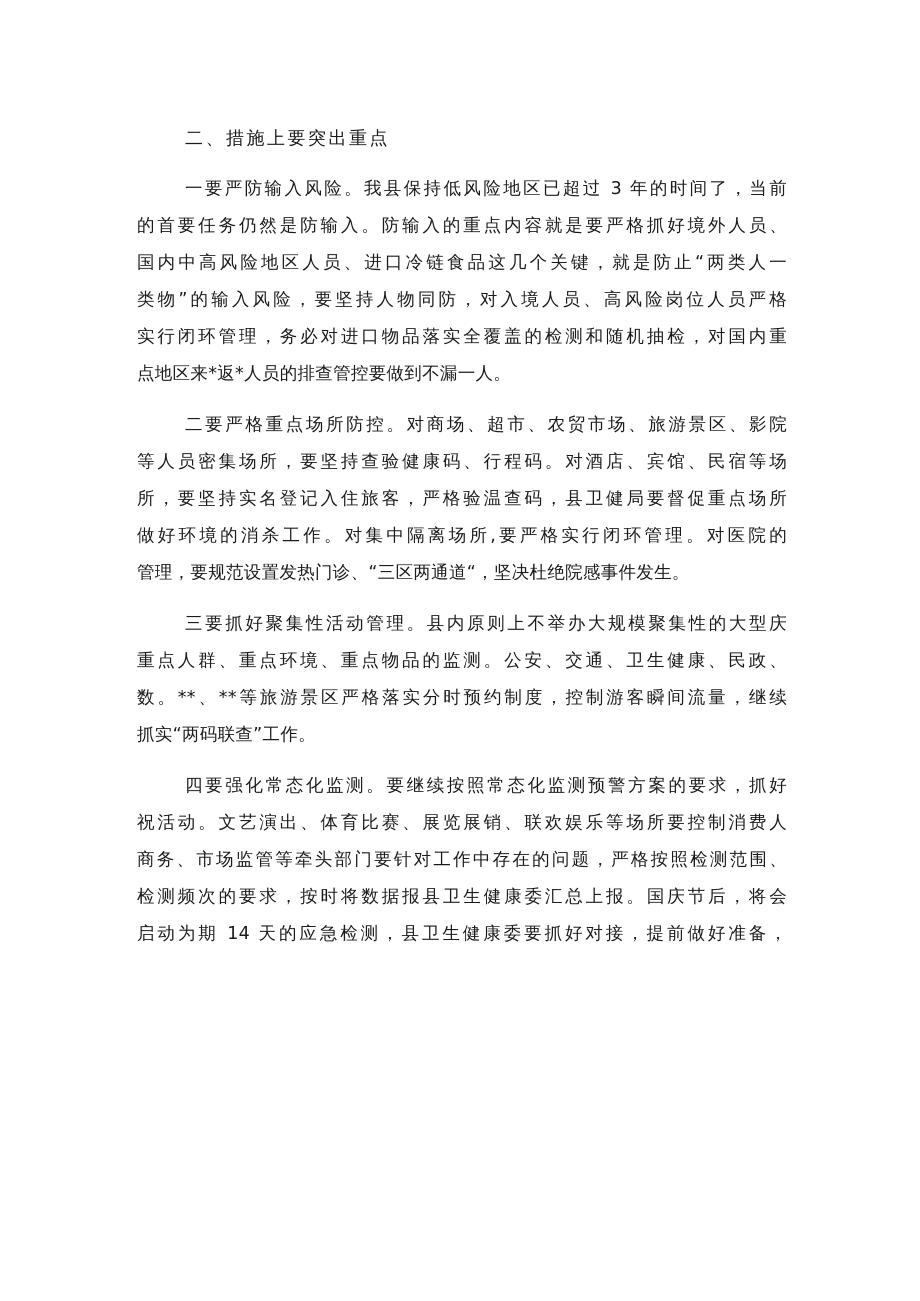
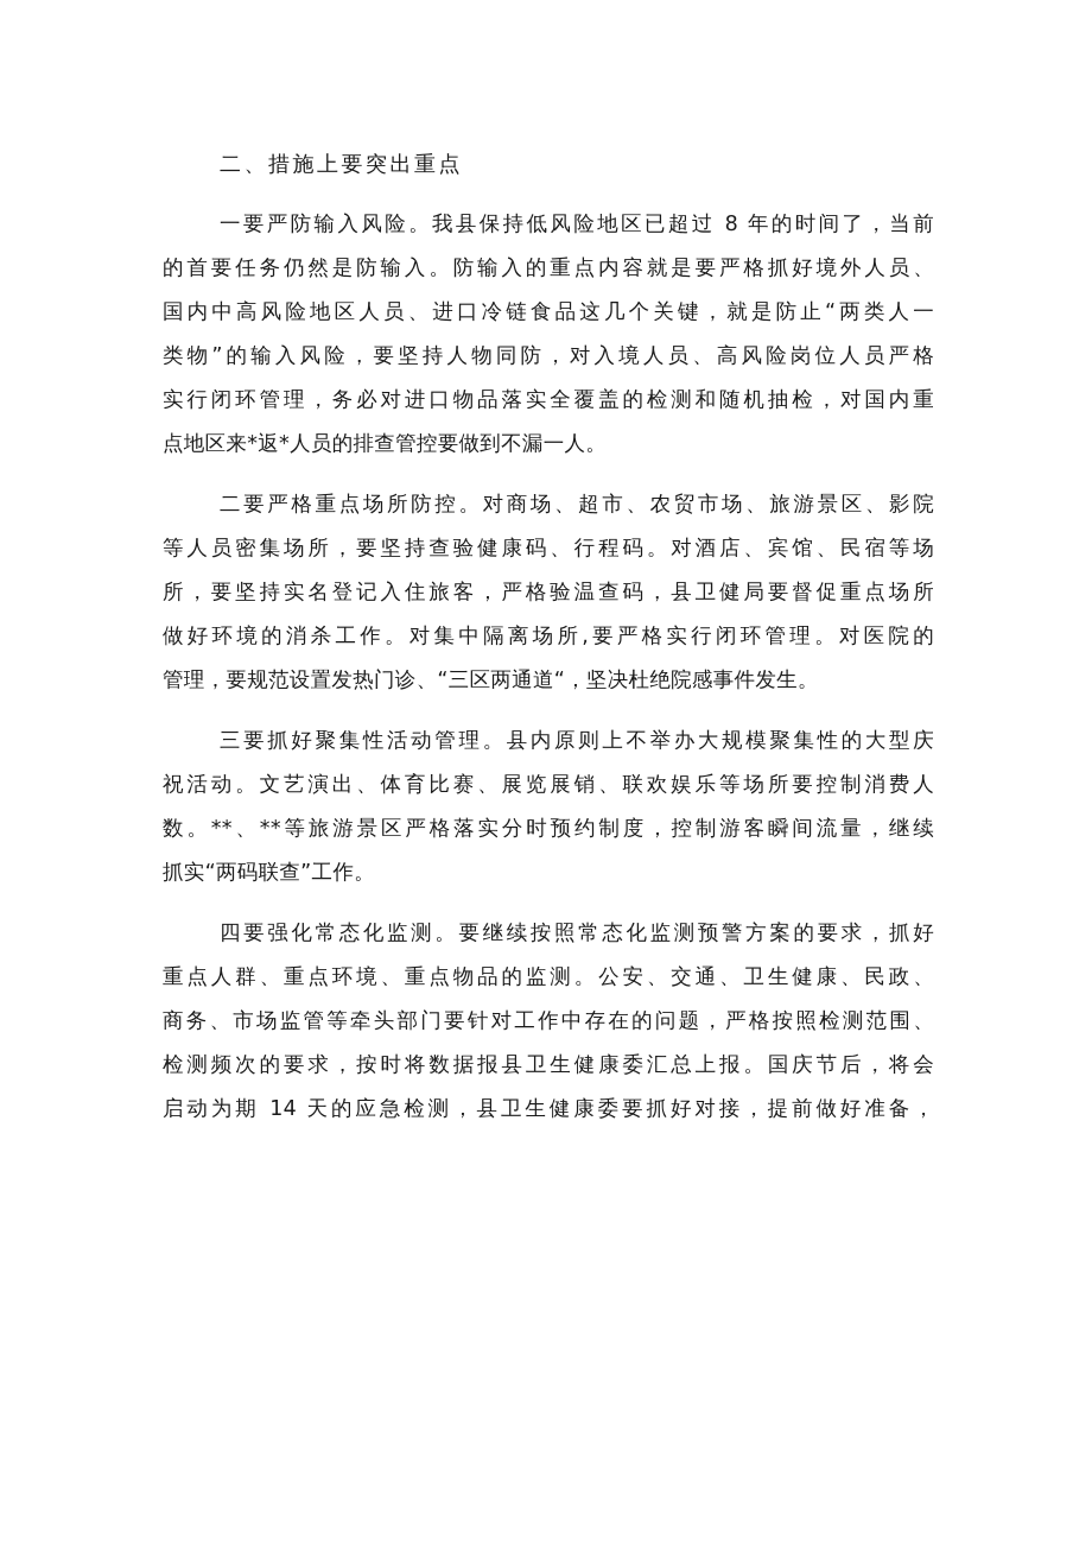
  二、措施上要突出重点
- 一要严防输入风险。我县保持低风险地区已超过 3 年的时间了，当前
+ 一要严防输入风险。我县保持低风险地区已超过 8 年的时间了，当前
  的首要任务仍然是防输入。防输入的重点内容就是要严格抓好境外人员、
  国内中高风险地区人员、进口冷链食品这几个关键，就是防止“两类人一
  类物”的输入风险，要坚持人物同防，对入境人员、高风险岗位人员严格
  实行闭环管理，务必对进口物品落实全覆盖的检测和随机抽检，对国内重
  点地区来*返*人员的排查管控要做到不漏一人。
  二要严格重点场所防控。对商场、超市、农贸市场、旅游景区、影院
  等人员密集场所，要坚持查验健康码、行程码。对酒店、宾馆、民宿等场
  所，要坚持实名登记入住旅客，严格验温查码，县卫健局要督促重点场所
  做好环境的消杀工作。对集中隔离场所,要严格实行闭环管理。对医院的
  管理，要规范设置发热门诊、“三区两通道“，坚决杜绝院感事件发生。
  三要抓好聚集性活动管理。县内原则上不举办大规模聚集性的大型庆
- 重点人群、重点环境、重点物品的监测。公安、交通、卫生健康、民政、
+ 祝活动。文艺演出、体育比赛、展览展销、联欢娱乐等场所要控制消费人
  数。**、**等旅游景区严格落实分时预约制度，控制游客瞬间流量，继续
  抓实“两码联查”工作。
  四要强化常态化监测。要继续按照常态化监测预警方案的要求，抓好
- 祝活动。文艺演出、体育比赛、展览展销、联欢娱乐等场所要控制消费人
+ 重点人群、重点环境、重点物品的监测。公安、交通、卫生健康、民政、
  商务、市场监管等牵头部门要针对工作中存在的问题，严格按照检测范围、
  检测频次的要求，按时将数据报县卫生健康委汇总上报。国庆节后，将会
  启动为期 14 天的应急检测，县卫生健康委要抓好对接，提前做好准备，
